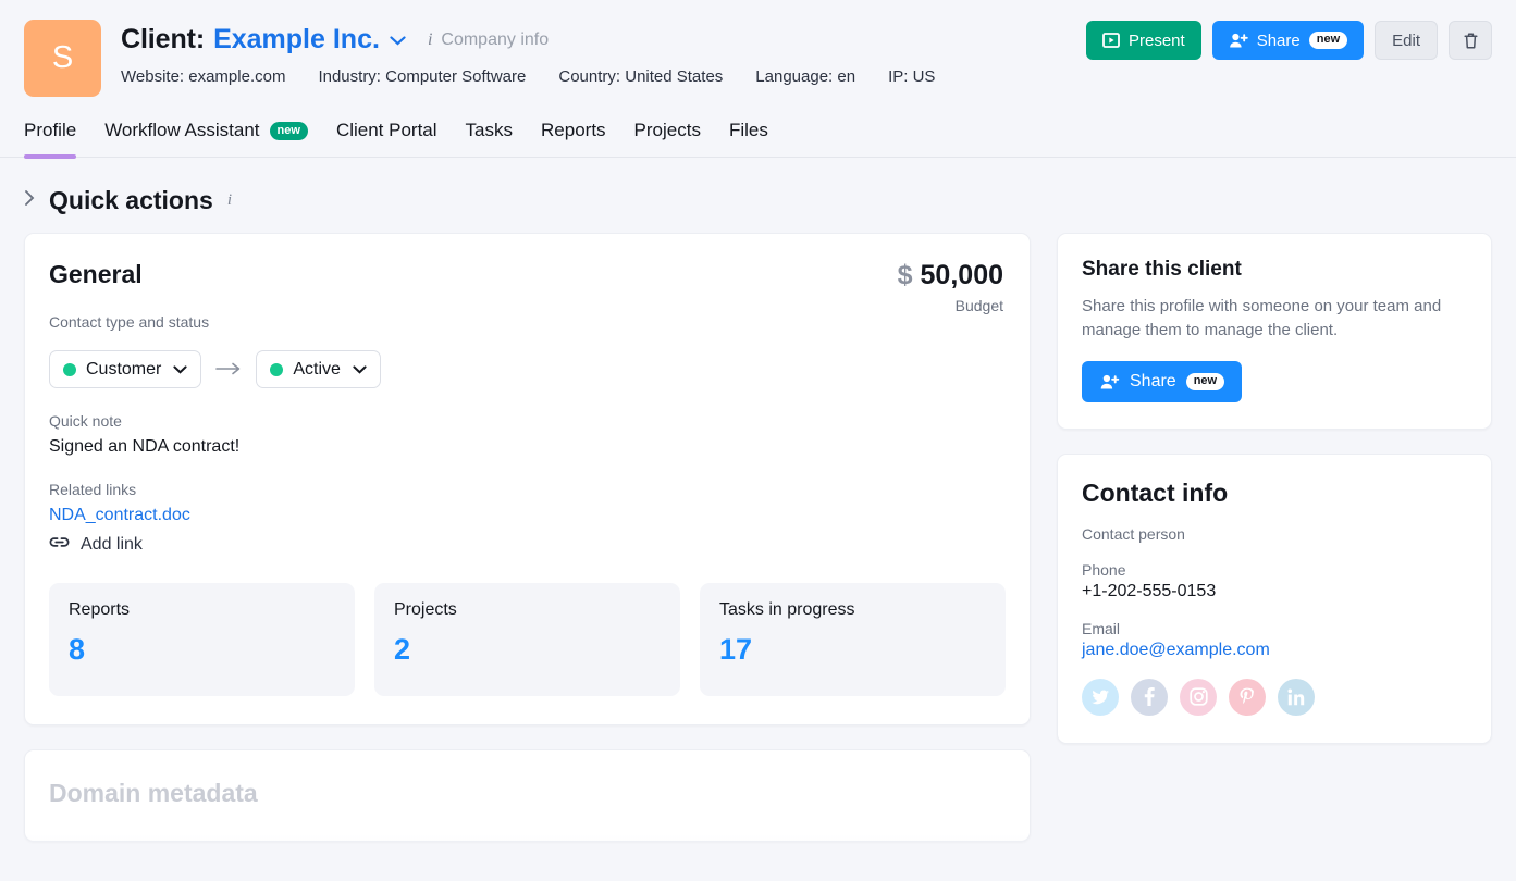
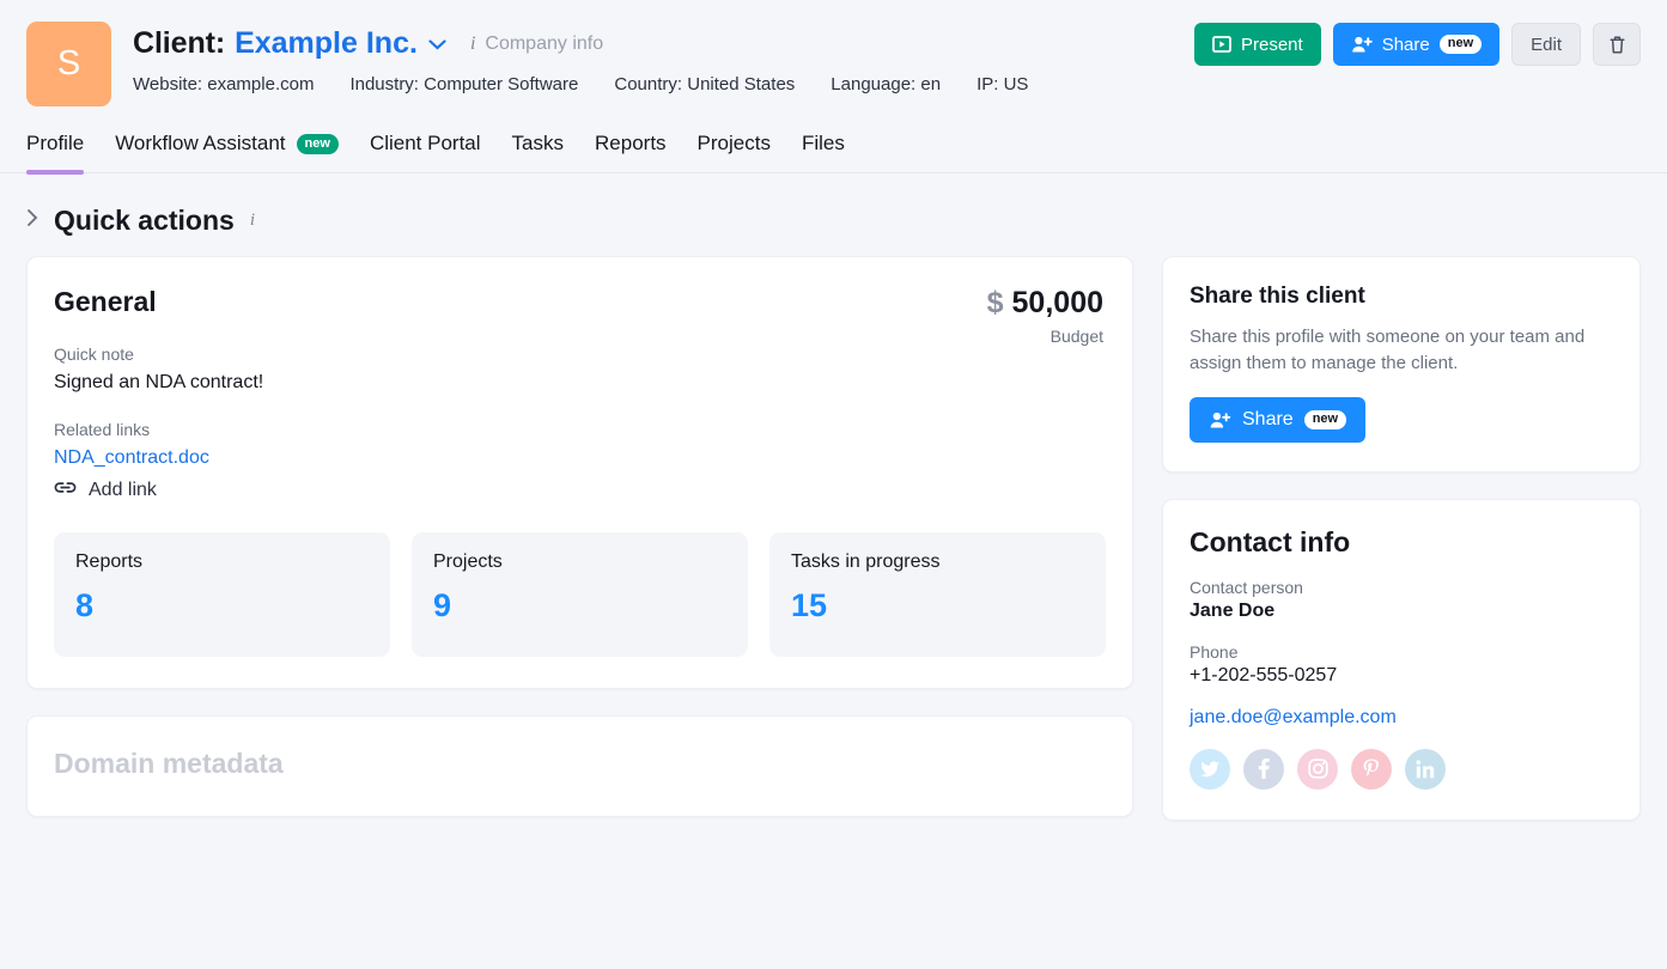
  S
  Client:
  Example Inc.
  i
  Company info
  Website: example.com
  Industry: Computer Software
  Country: United States
  Language: en
  IP: US
  Present
  Share
  new
  Edit
  Profile
  Workflow Assistant
  new
  Client Portal
  Tasks
  Reports
  Projects
  Files
  Quick actions
  i
  General
  $ 50,000
  Budget
- Contact type and status
- Customer
- Active
  Quick note
  Signed an NDA contract!
  Related links
  NDA_contract.doc
  Add link
  Reports
  8
  Projects
- 2
+ 9
  Tasks in progress
- 17
+ 15
  Domain metadata
  Share this client
- Share this profile with someone on your team and manage them to manage the client.
+ Share this profile with someone on your team and assign them to manage the client.
  Share
  new
  Contact info
  Contact person
+ Jane Doe
  Phone
- +1-202-555-0153
+ +1-202-555-0257
- Email
  jane.doe@example.com
